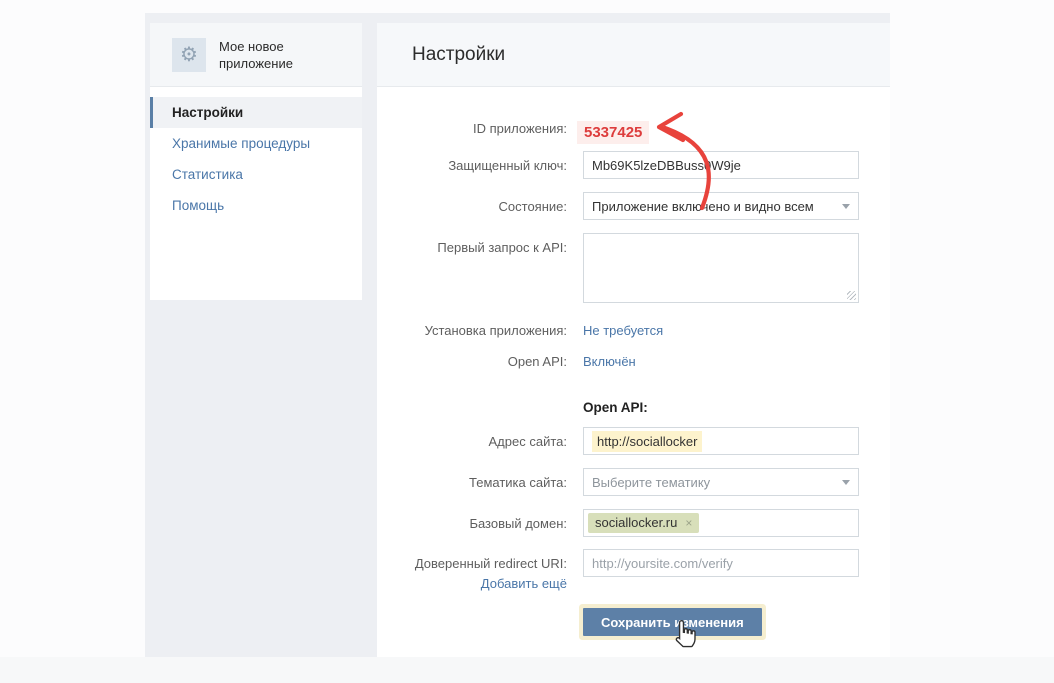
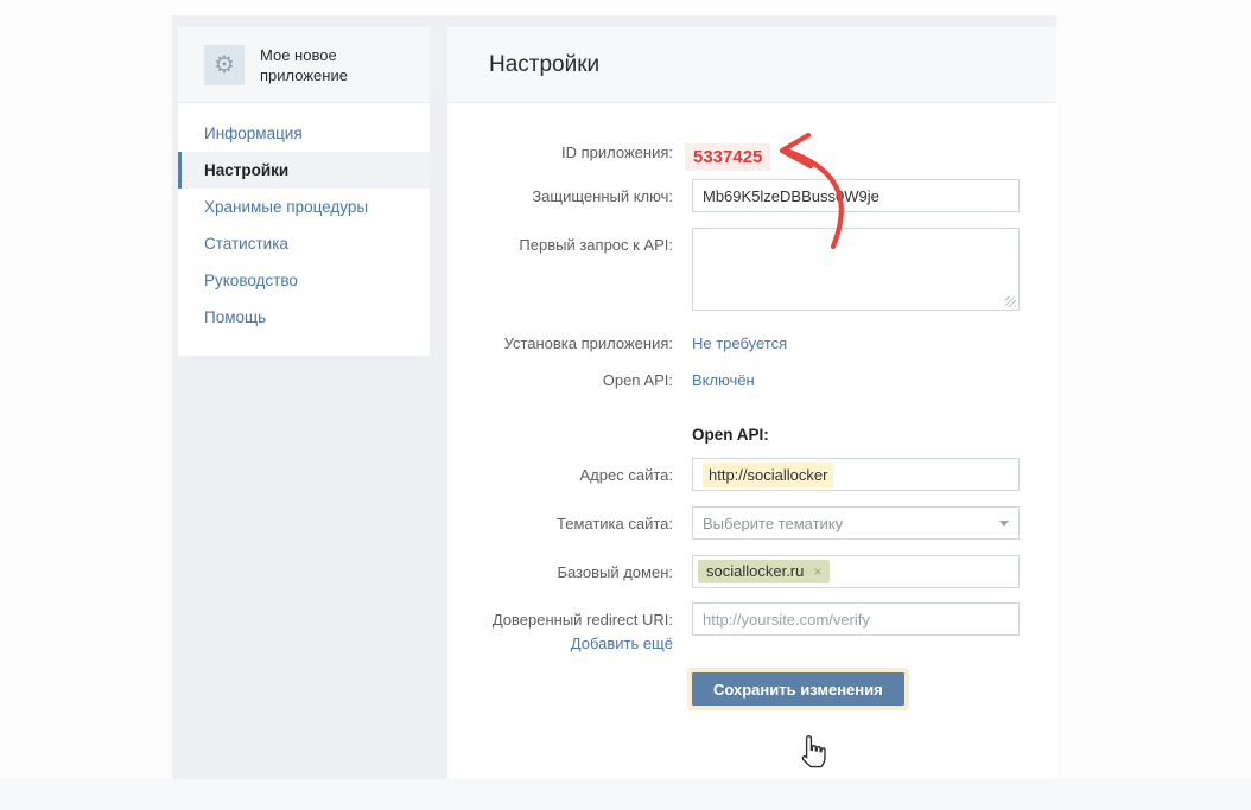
  ⚙
  Мое новое приложение
+ Информация
  Настройки
  Хранимые процедуры
  Статистика
+ Руководство
  Помощь
  Настройки
  ID приложения:
  5337425
  Защищенный ключ:
  Mb69K5lzeDBBussW9je
- Состояние:
- Приложение включено и видно всем
  Первый запрос к API:
  Установка приложения:
  Не требуется
  Open API:
  Включён
  Open API:
  Адрес сайта:
  http://sociallocker
  Тематика сайта:
  Выберите тематику
  Базовый домен:
  sociallocker.ru
  ×
  Доверенный redirect URI:
  Добавить ещё
  http://yoursite.com/verify
  Сохранить изменения
